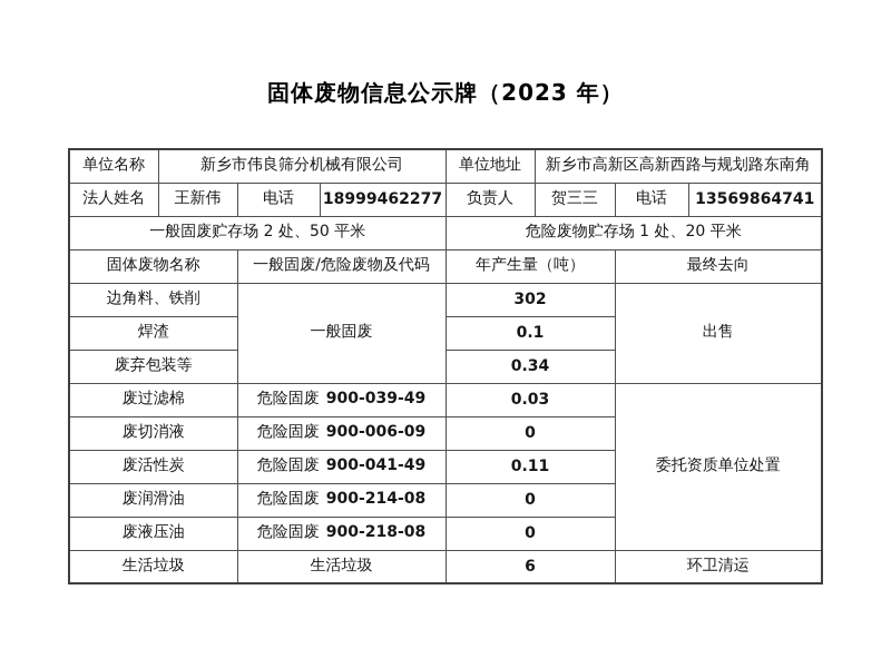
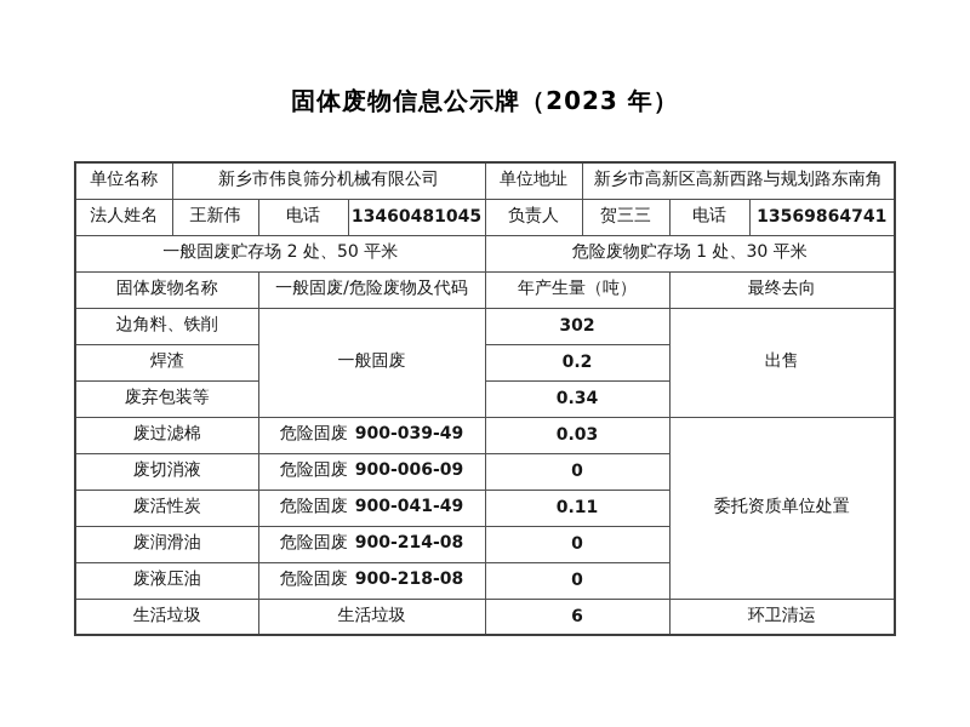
  固体废物信息公示牌（2023 年）
  单位名称	新乡市伟良筛分机械有限公司	单位地址	新乡市高新区高新西路与规划路东南角
- 法人姓名	王新伟	电话	18999462277	负责人	贺三三	电话	13569864741
+ 法人姓名	王新伟	电话	13460481045	负责人	贺三三	电话	13569864741
- 一般固废贮存场 2 处、50 平米	危险废物贮存场 1 处、20 平米
+ 一般固废贮存场 2 处、50 平米	危险废物贮存场 1 处、30 平米
  固体废物名称	一般固废/危险废物及代码	年产生量（吨）	最终去向
  边角料、铁削	一般固废	302	出售
- 焊渣	0.1
+ 焊渣	0.2
  废弃包装等	0.34
  废过滤棉	危险固废 900-039-49	0.03	委托资质单位处置
  废切消液	危险固废 900-006-09	0
  废活性炭	危险固废 900-041-49	0.11
  废润滑油	危险固废 900-214-08	0
  废液压油	危险固废 900-218-08	0
  生活垃圾	生活垃圾	6	环卫清运
